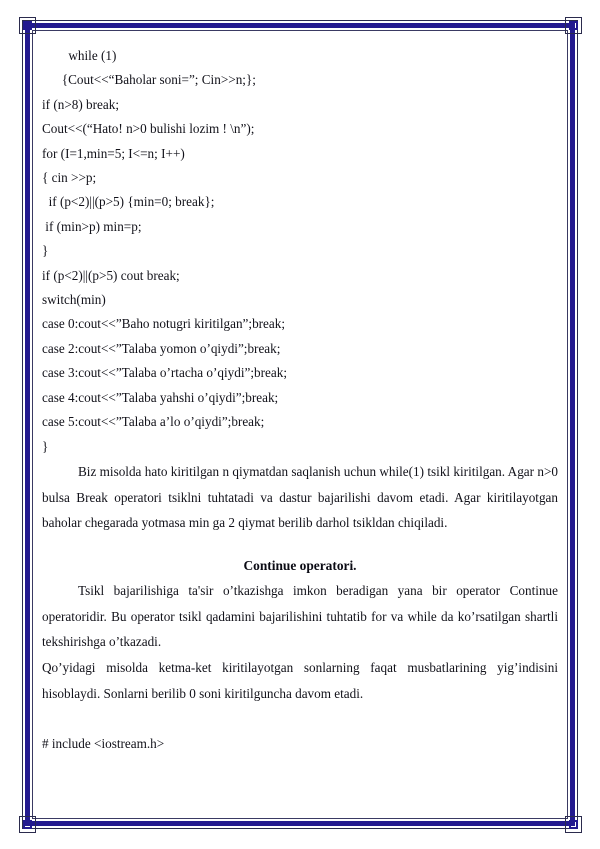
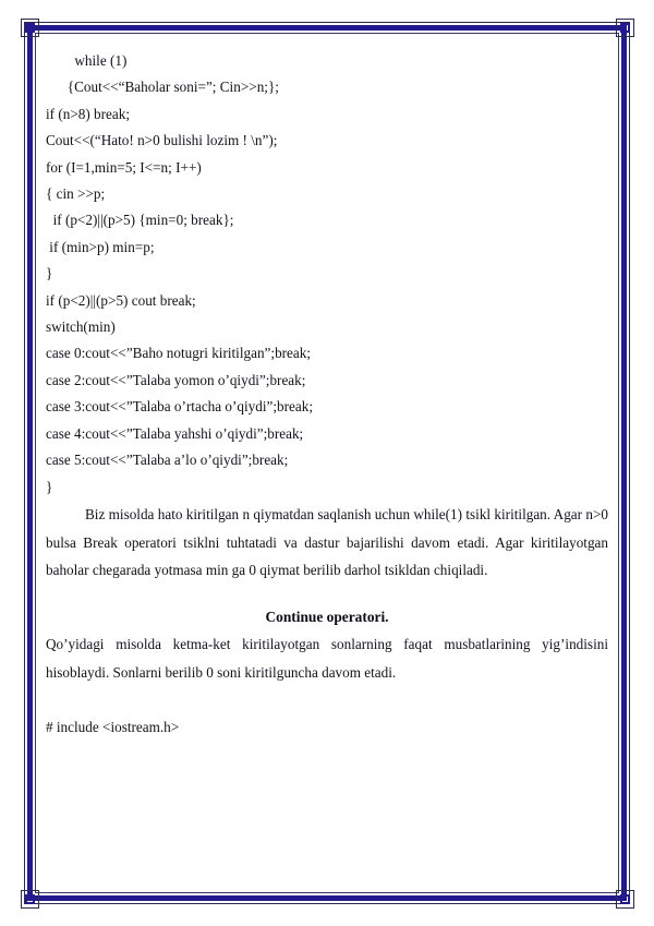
  while (1)
  {Cout<<“Baholar soni=”; Cin>>n;};
  if (n>8) break;
  Cout<<(“Hato! n>0 bulishi lozim ! \n”);
  for (I=1,min=5; I<=n; I++)
  { cin >>p;
  if (p<2)||(p>5) {min=0; break};
  if (min>p) min=p;
  }
  if (p<2)||(p>5) cout break;
  switch(min)
  case 0:cout<<”Baho notugri kiritilgan”;break;
  case 2:cout<<”Talaba yomon o’qiydi”;break;
  case 3:cout<<”Talaba o’rtacha o’qiydi”;break;
  case 4:cout<<”Talaba yahshi o’qiydi”;break;
  case 5:cout<<”Talaba a’lo o’qiydi”;break;
  }
- Biz misolda hato kiritilgan n qiymatdan saqlanish uchun while(1) tsikl kiritilgan. Agar n>0 bulsa Break operatori tsiklni tuhtatadi va dastur bajarilishi davom etadi. Agar kiritilayotgan baholar chegarada yotmasa min ga 2 qiymat berilib darhol tsikldan chiqiladi.
+ Biz misolda hato kiritilgan n qiymatdan saqlanish uchun while(1) tsikl kiritilgan. Agar n>0 bulsa Break operatori tsiklni tuhtatadi va dastur bajarilishi davom etadi. Agar kiritilayotgan baholar chegarada yotmasa min ga 0 qiymat berilib darhol tsikldan chiqiladi.
  Continue operatori.
- Tsikl bajarilishiga ta'sir o’tkazishga imkon beradigan yana bir operator Continue operatoridir. Bu operator tsikl qadamini bajarilishini tuhtatib for va while da ko’rsatilgan shartli tekshirishga o’tkazadi.
  Qo’yidagi misolda ketma-ket kiritilayotgan sonlarning faqat musbatlarining yig’indisini hisoblaydi. Sonlarni berilib 0 soni kiritilguncha davom etadi.
  # include <iostream.h>
